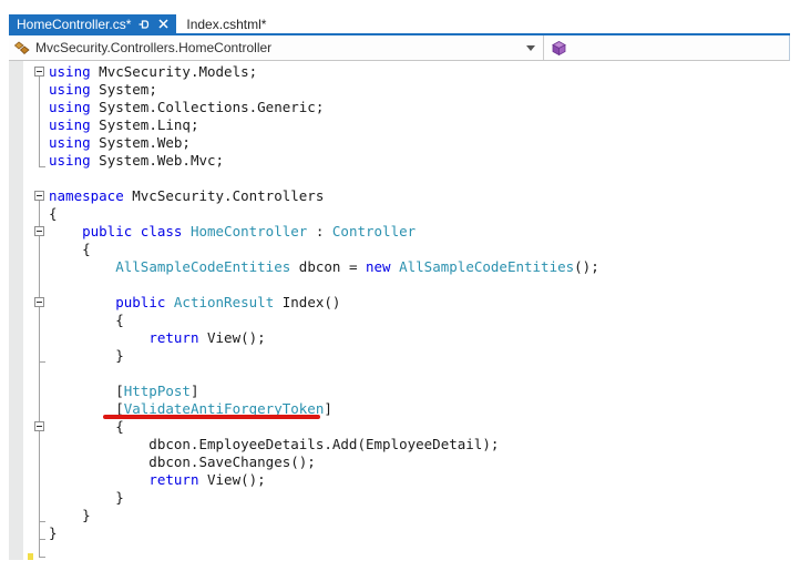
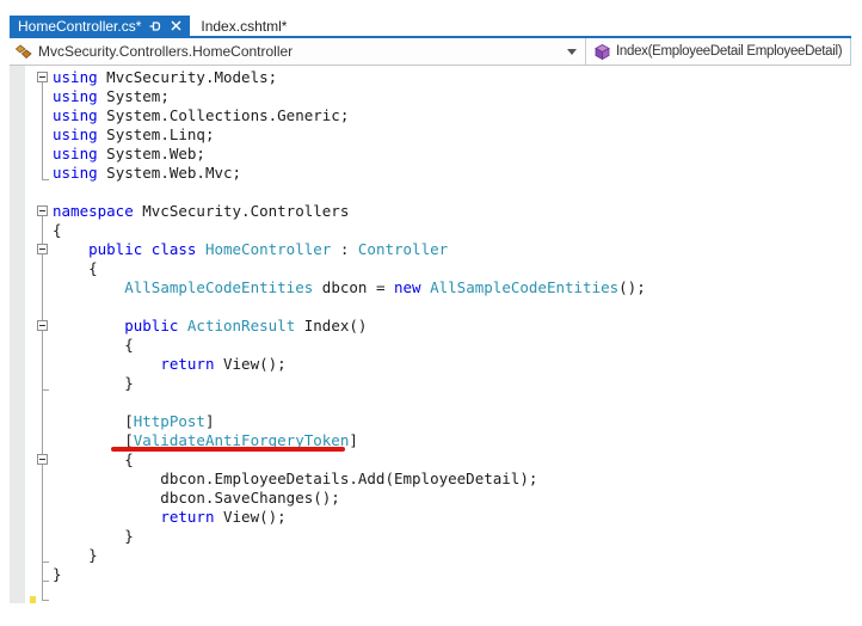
  HomeController.cs*
  Index.cshtml*
  MvcSecurity.Controllers.HomeController
+ Index(EmployeeDetail EmployeeDetail)
  using MvcSecurity.Models;
  using System;
  using System.Collections.Generic;
  using System.Linq;
  using System.Web;
  using System.Web.Mvc;
  namespace MvcSecurity.Controllers
  {
  public class HomeController : Controller
  {
  AllSampleCodeEntities dbcon = new AllSampleCodeEntities();
  public ActionResult Index()
  {
  return View();
  }
  [HttpPost]
  [ValidateAntiForgeryToken]
  {
  dbcon.EmployeeDetails.Add(EmployeeDetail);
  dbcon.SaveChanges();
  return View();
  }
  }
  }
